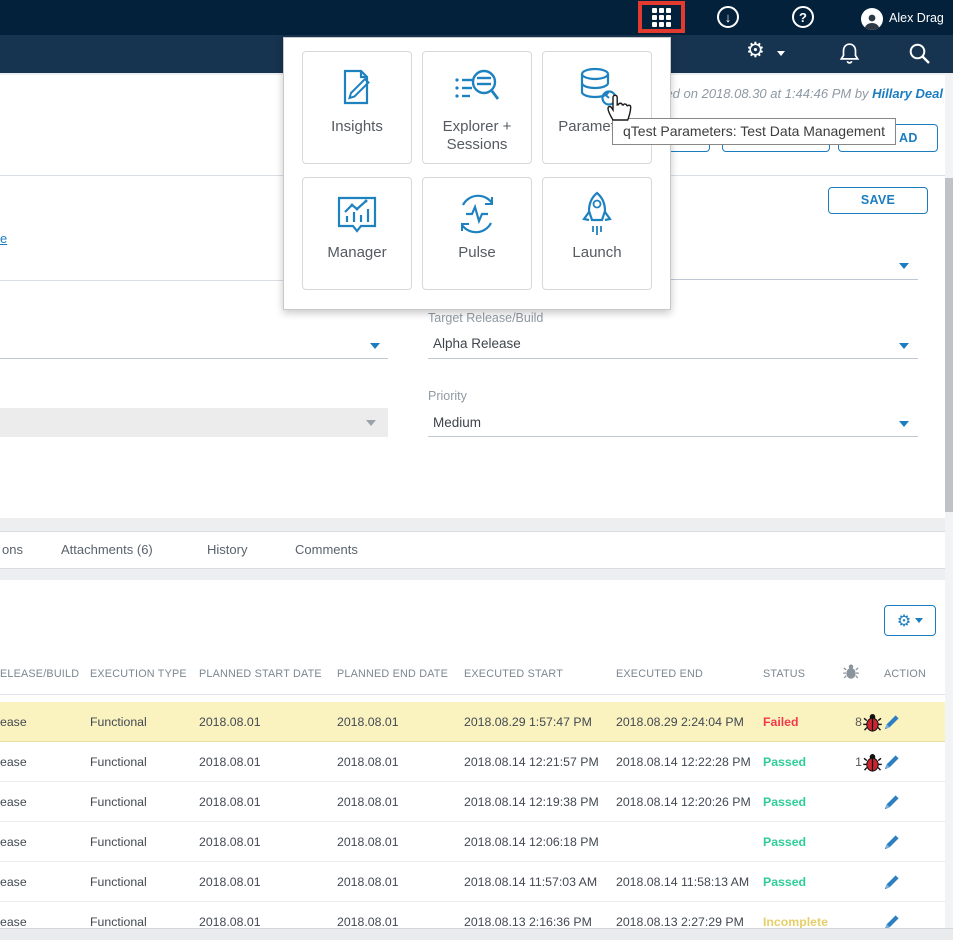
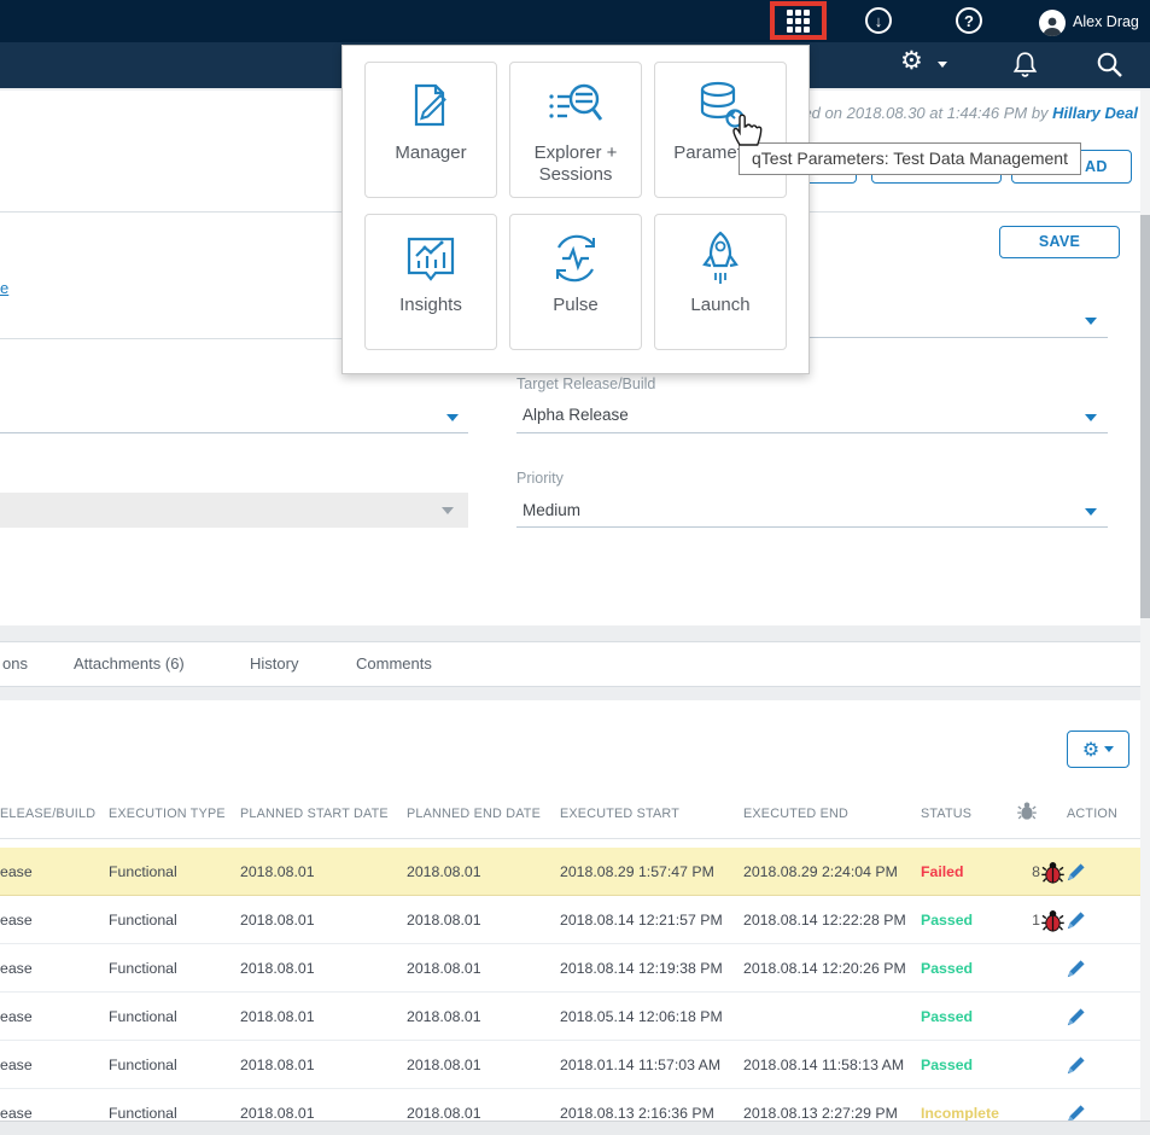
  ↓
  ?
  Alex Drag
  ⚙
  d on 2018.08.30 at 1:44:46 PM by Hillary Deal
  AD
  e
  SAVE
  Target Release/Build
  Alpha Release
  Priority
  Medium
  ons
  Attachments (6)
  History
  Comments
  ⚙
  ELEASE/BUILD
  EXECUTION TYPE
  PLANNED START DATE
  PLANNED END DATE
  EXECUTED START
  EXECUTED END
  STATUS
  ACTION
  ease
  Functional
  2018.08.01
  2018.08.01
  2018.08.29 1:57:47 PM
  2018.08.29 2:24:04 PM
  Failed
  8
  ease
  Functional
  2018.08.01
  2018.08.01
  2018.08.14 12:21:57 PM
  2018.08.14 12:22:28 PM
  Passed
  1
  ease
  Functional
  2018.08.01
  2018.08.01
  2018.08.14 12:19:38 PM
  2018.08.14 12:20:26 PM
  Passed
  ease
  Functional
  2018.08.01
  2018.08.01
- 2018.08.14 12:06:18 PM
+ 2018.05.14 12:06:18 PM
  Passed
  ease
  Functional
  2018.08.01
  2018.08.01
- 2018.08.14 11:57:03 AM
+ 2018.01.14 11:57:03 AM
  2018.08.14 11:58:13 AM
  Passed
  ease
  Functional
  2018.08.01
  2018.08.01
  2018.08.13 2:16:36 PM
  2018.08.13 2:27:29 PM
  Incomplete
- Insights
+ Manager
  Explorer + Sessions
- Manager
+ Insights
  Pulse
  Launch
  qTest Parameters: Test Data Management
